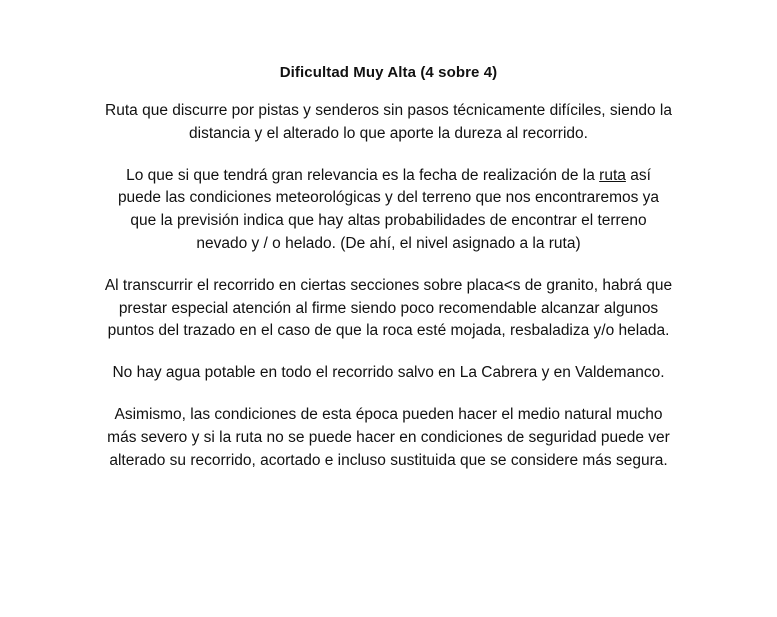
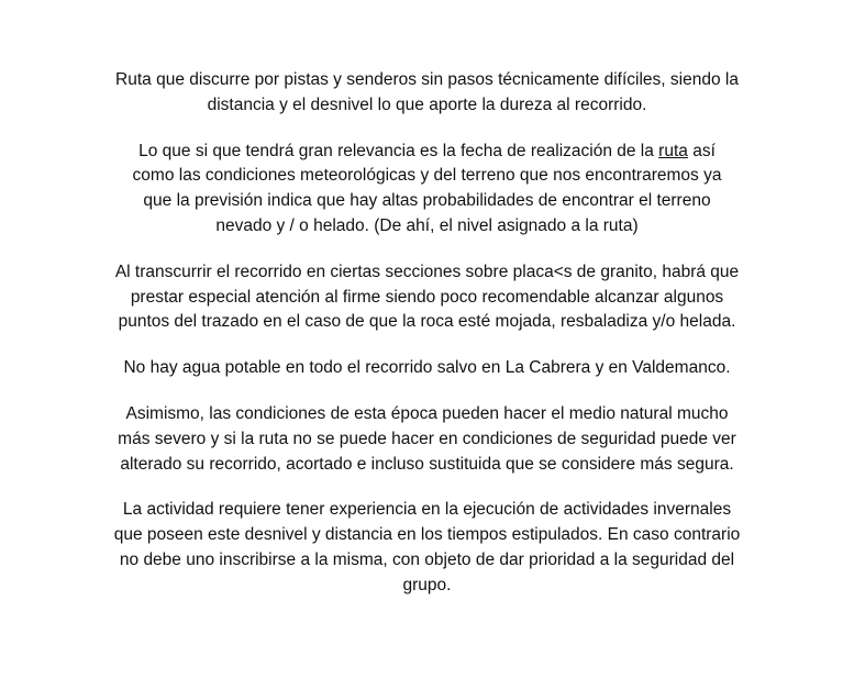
- Dificultad Muy Alta (4 sobre 4)
- Ruta que discurre por pistas y senderos sin pasos técnicamente difíciles, siendo la distancia y el alterado lo que aporte la dureza al recorrido.
+ Ruta que discurre por pistas y senderos sin pasos técnicamente difíciles, siendo la distancia y el desnivel lo que aporte la dureza al recorrido.
- Lo que si que tendrá gran relevancia es la fecha de realización de la ruta así puede las condiciones meteorológicas y del terreno que nos encontraremos ya que la previsión indica que hay altas probabilidades de encontrar el terreno nevado y / o helado. (De ahí, el nivel asignado a la ruta)
+ Lo que si que tendrá gran relevancia es la fecha de realización de la ruta así como las condiciones meteorológicas y del terreno que nos encontraremos ya que la previsión indica que hay altas probabilidades de encontrar el terreno nevado y / o helado. (De ahí, el nivel asignado a la ruta)
  Al transcurrir el recorrido en ciertas secciones sobre placa<s de granito, habrá que prestar especial atención al firme siendo poco recomendable alcanzar algunos puntos del trazado en el caso de que la roca esté mojada, resbaladiza y/o helada.
  No hay agua potable en todo el recorrido salvo en La Cabrera y en Valdemanco.
  Asimismo, las condiciones de esta época pueden hacer el medio natural mucho más severo y si la ruta no se puede hacer en condiciones de seguridad puede ver alterado su recorrido, acortado e incluso sustituida que se considere más segura.
+ La actividad requiere tener experiencia en la ejecución de actividades invernales que poseen este desnivel y distancia en los tiempos estipulados. En caso contrario no debe uno inscribirse a la misma, con objeto de dar prioridad a la seguridad del grupo.
